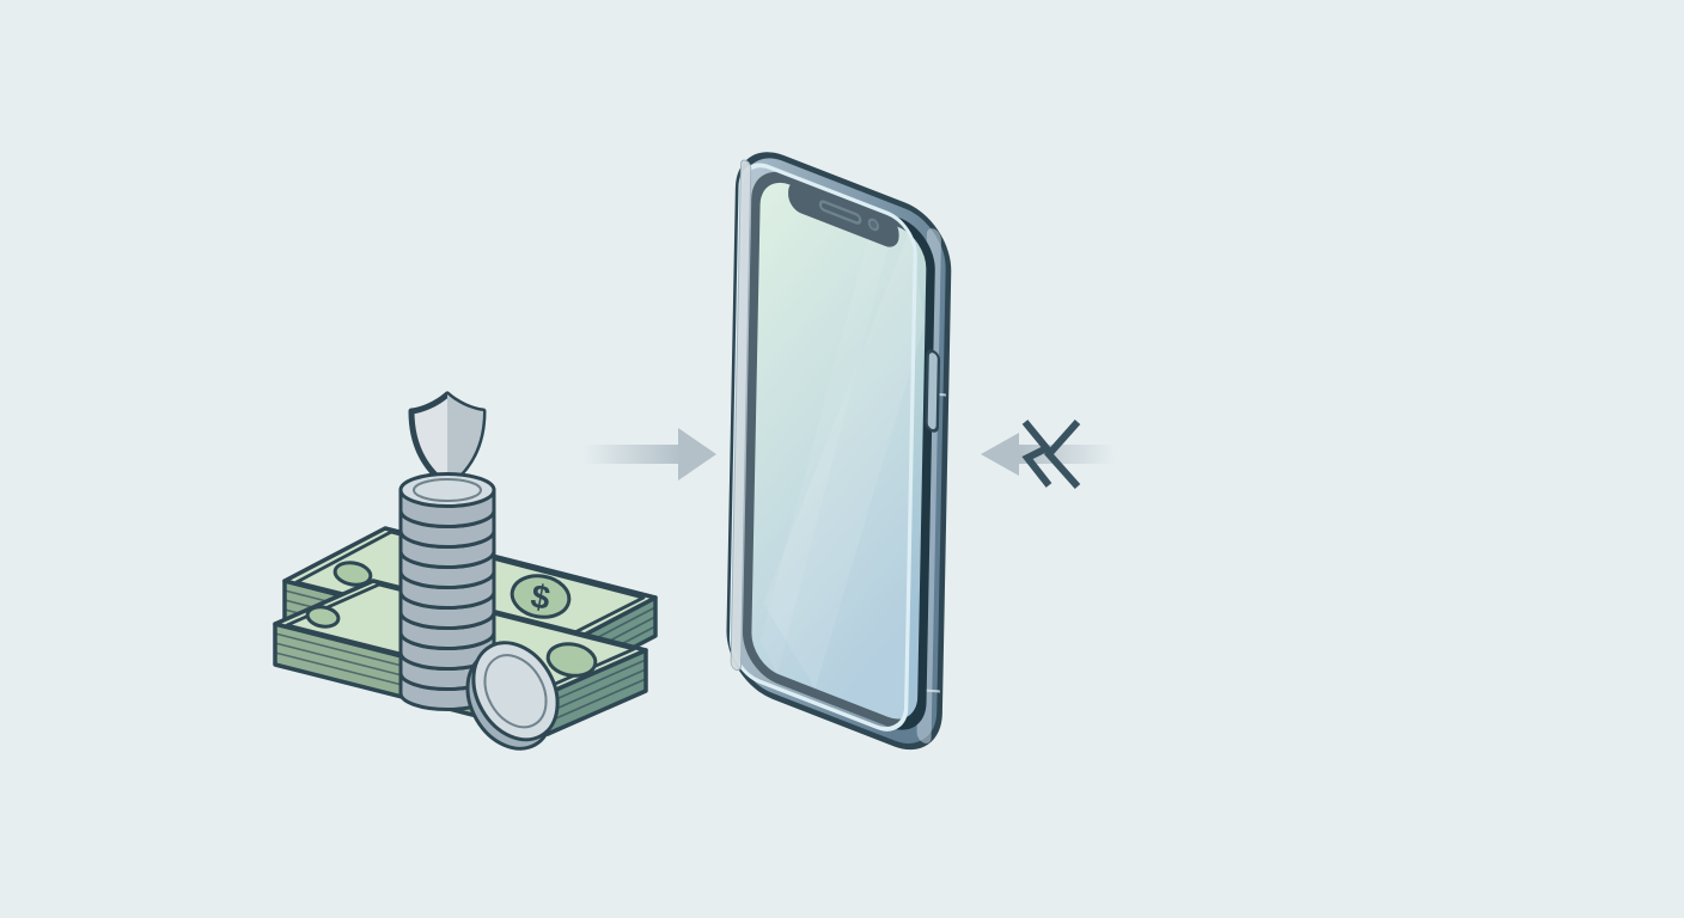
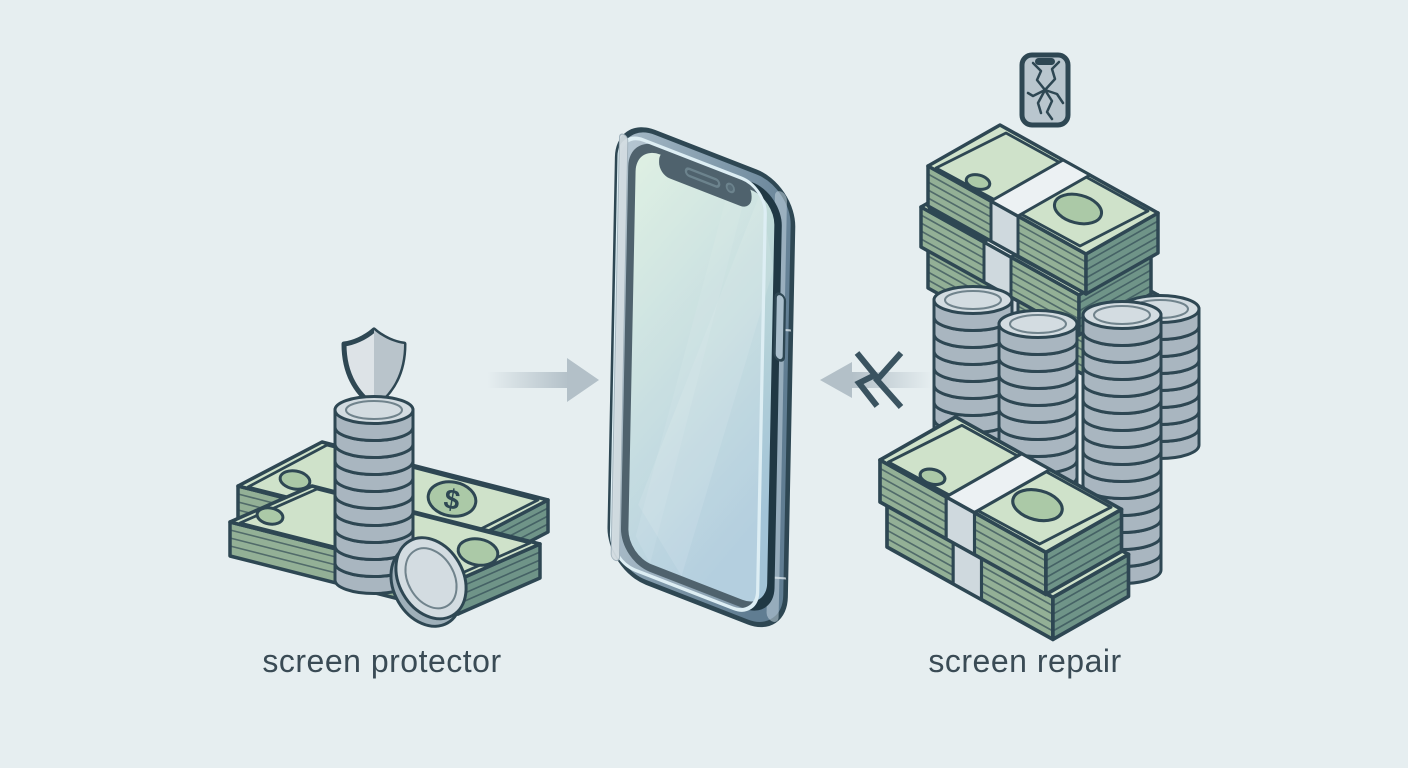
+ screen protector
+ screen repair
